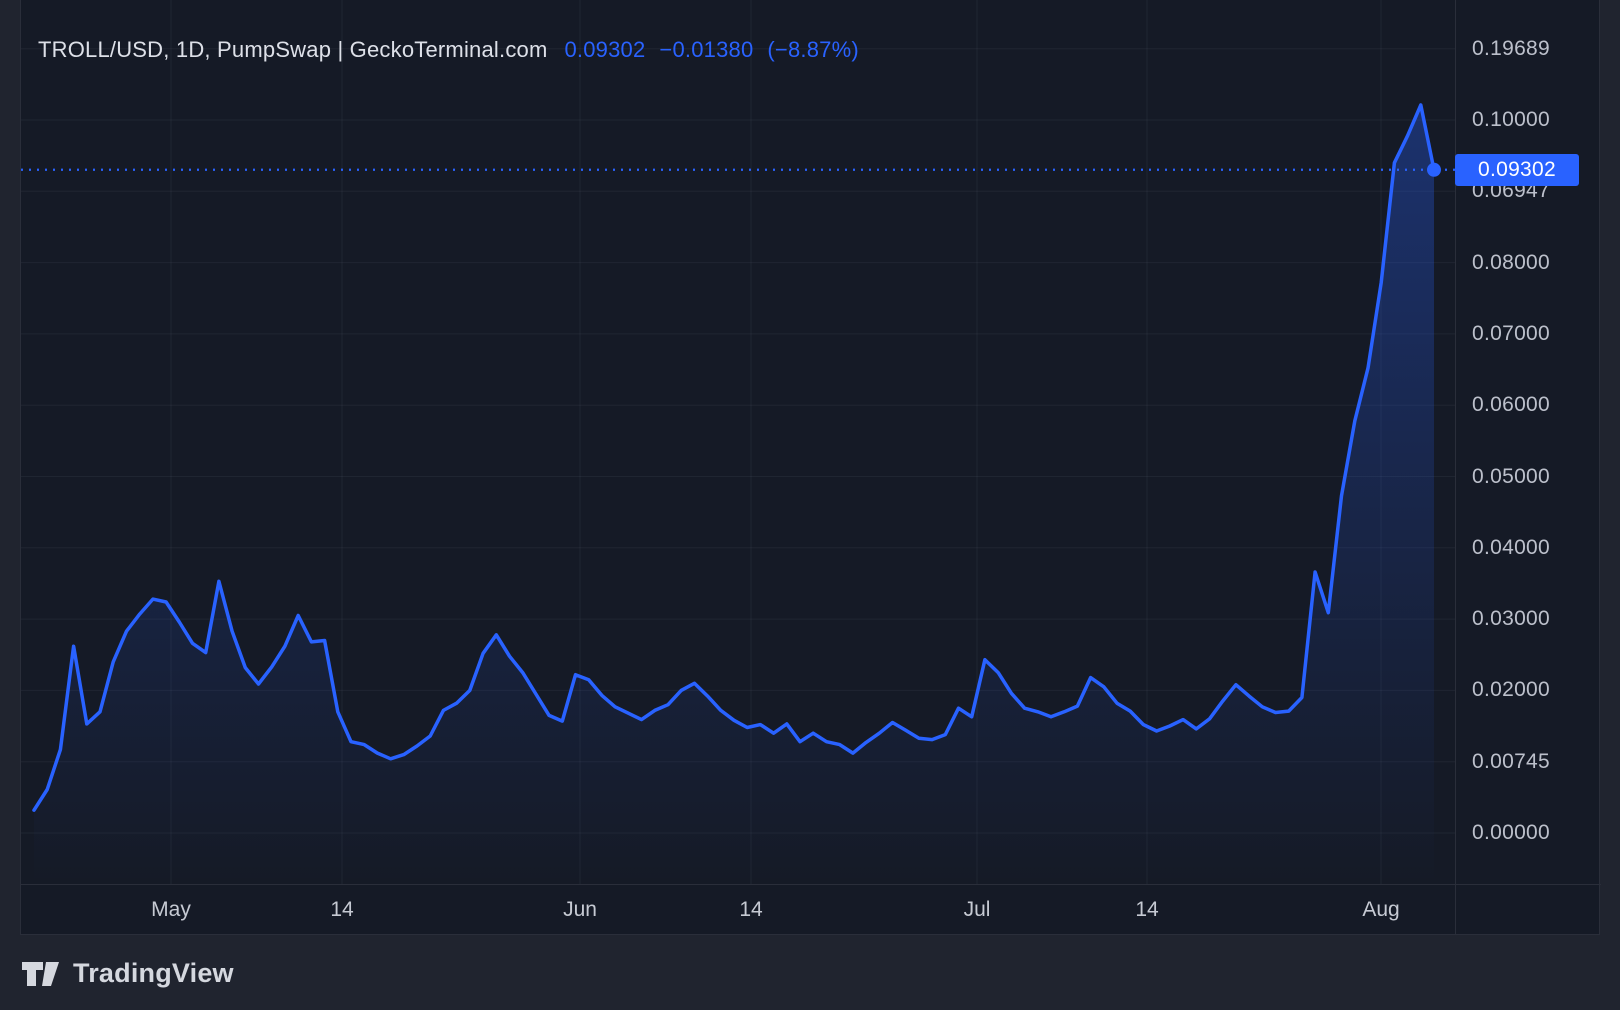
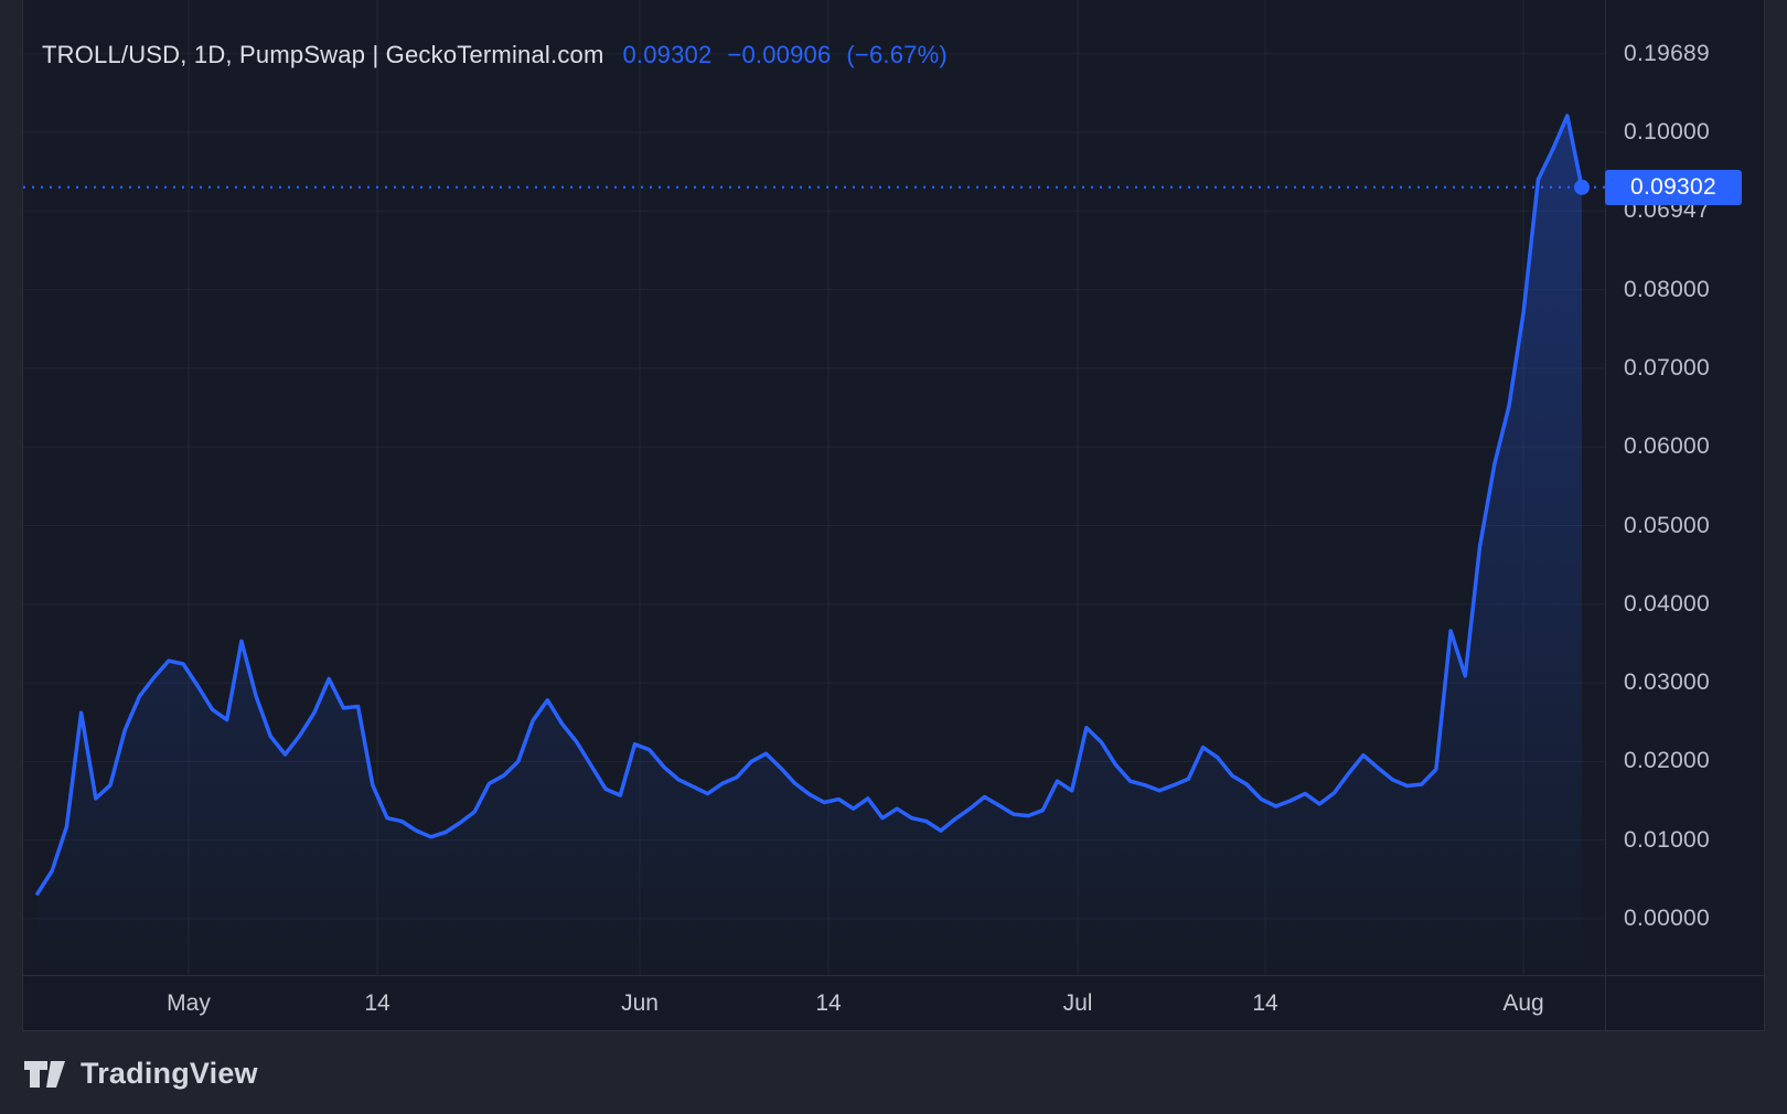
  TROLL/USD, 1D, PumpSwap | GeckoTerminal.com
  0.09302
- −0.01380
+ −0.00906
- (−8.87%)
+ (−6.67%)
  0.09302
  0.19689
  0.10000
  0.06947
  0.08000
  0.07000
  0.06000
  0.05000
  0.04000
  0.03000
  0.02000
- 0.00745
+ 0.01000
  0.00000
  May
  14
  Jun
  14
  Jul
  14
  Aug
  TradingView
